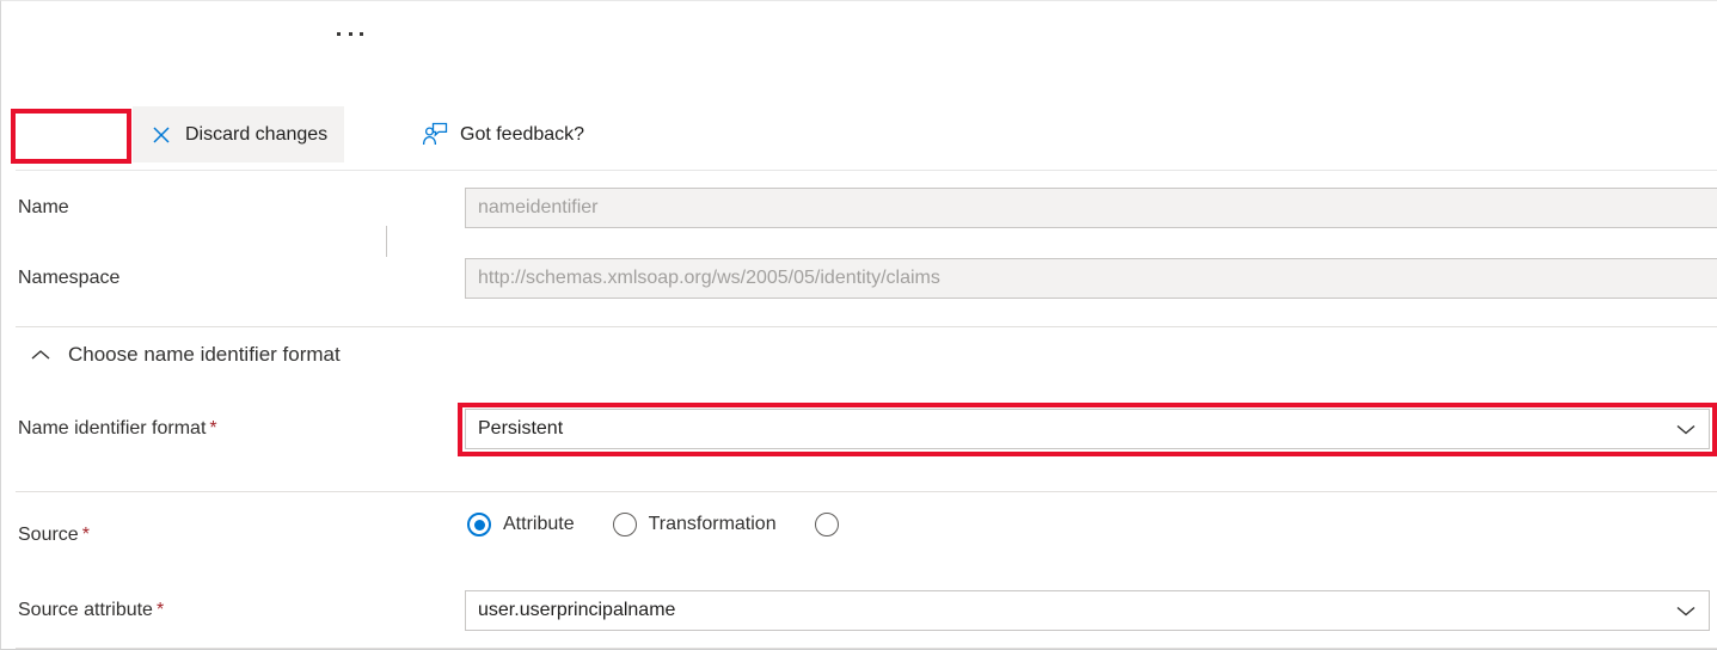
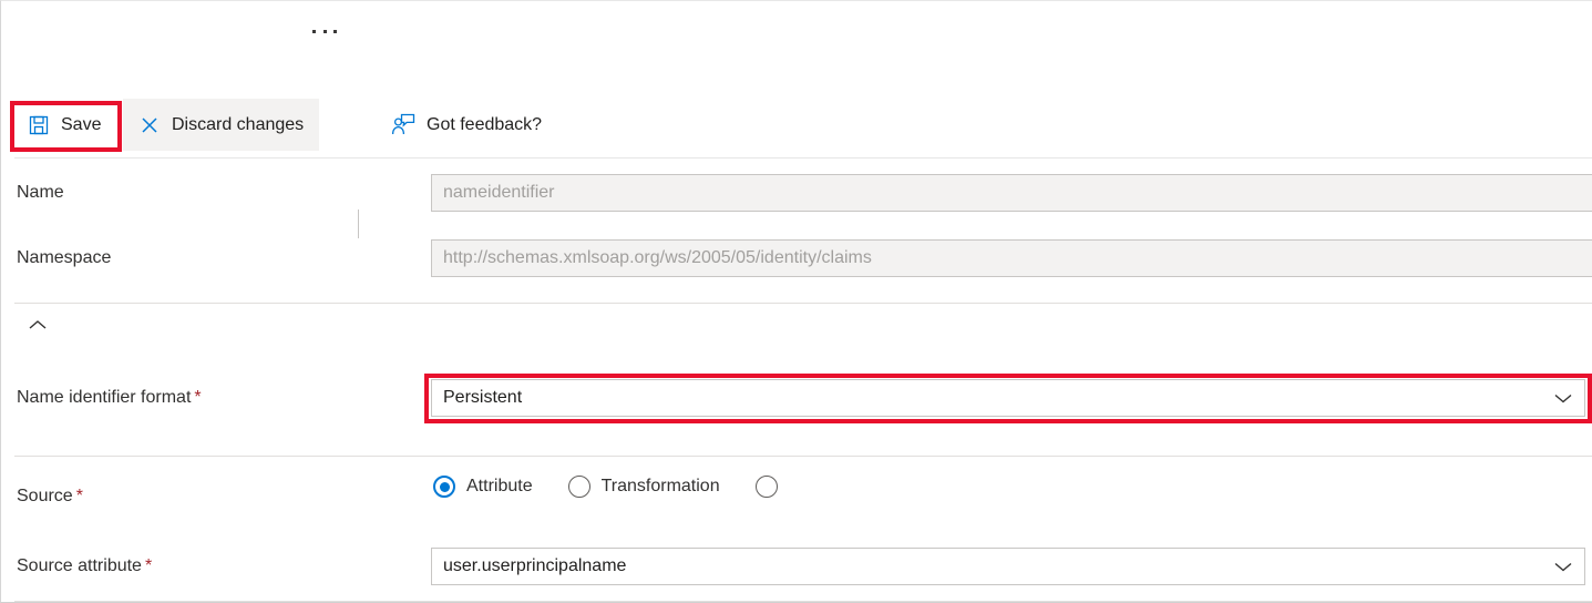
+ Save
  Discard changes
  Got feedback?
  Name
  nameidentifier
  Namespace
  http://schemas.xmlsoap.org/ws/2005/05/identity/claims
- Choose name identifier format
  Name identifier format *
  Persistent
  Source *
  Attribute
  Transformation
  Source attribute *
  user.userprincipalname
